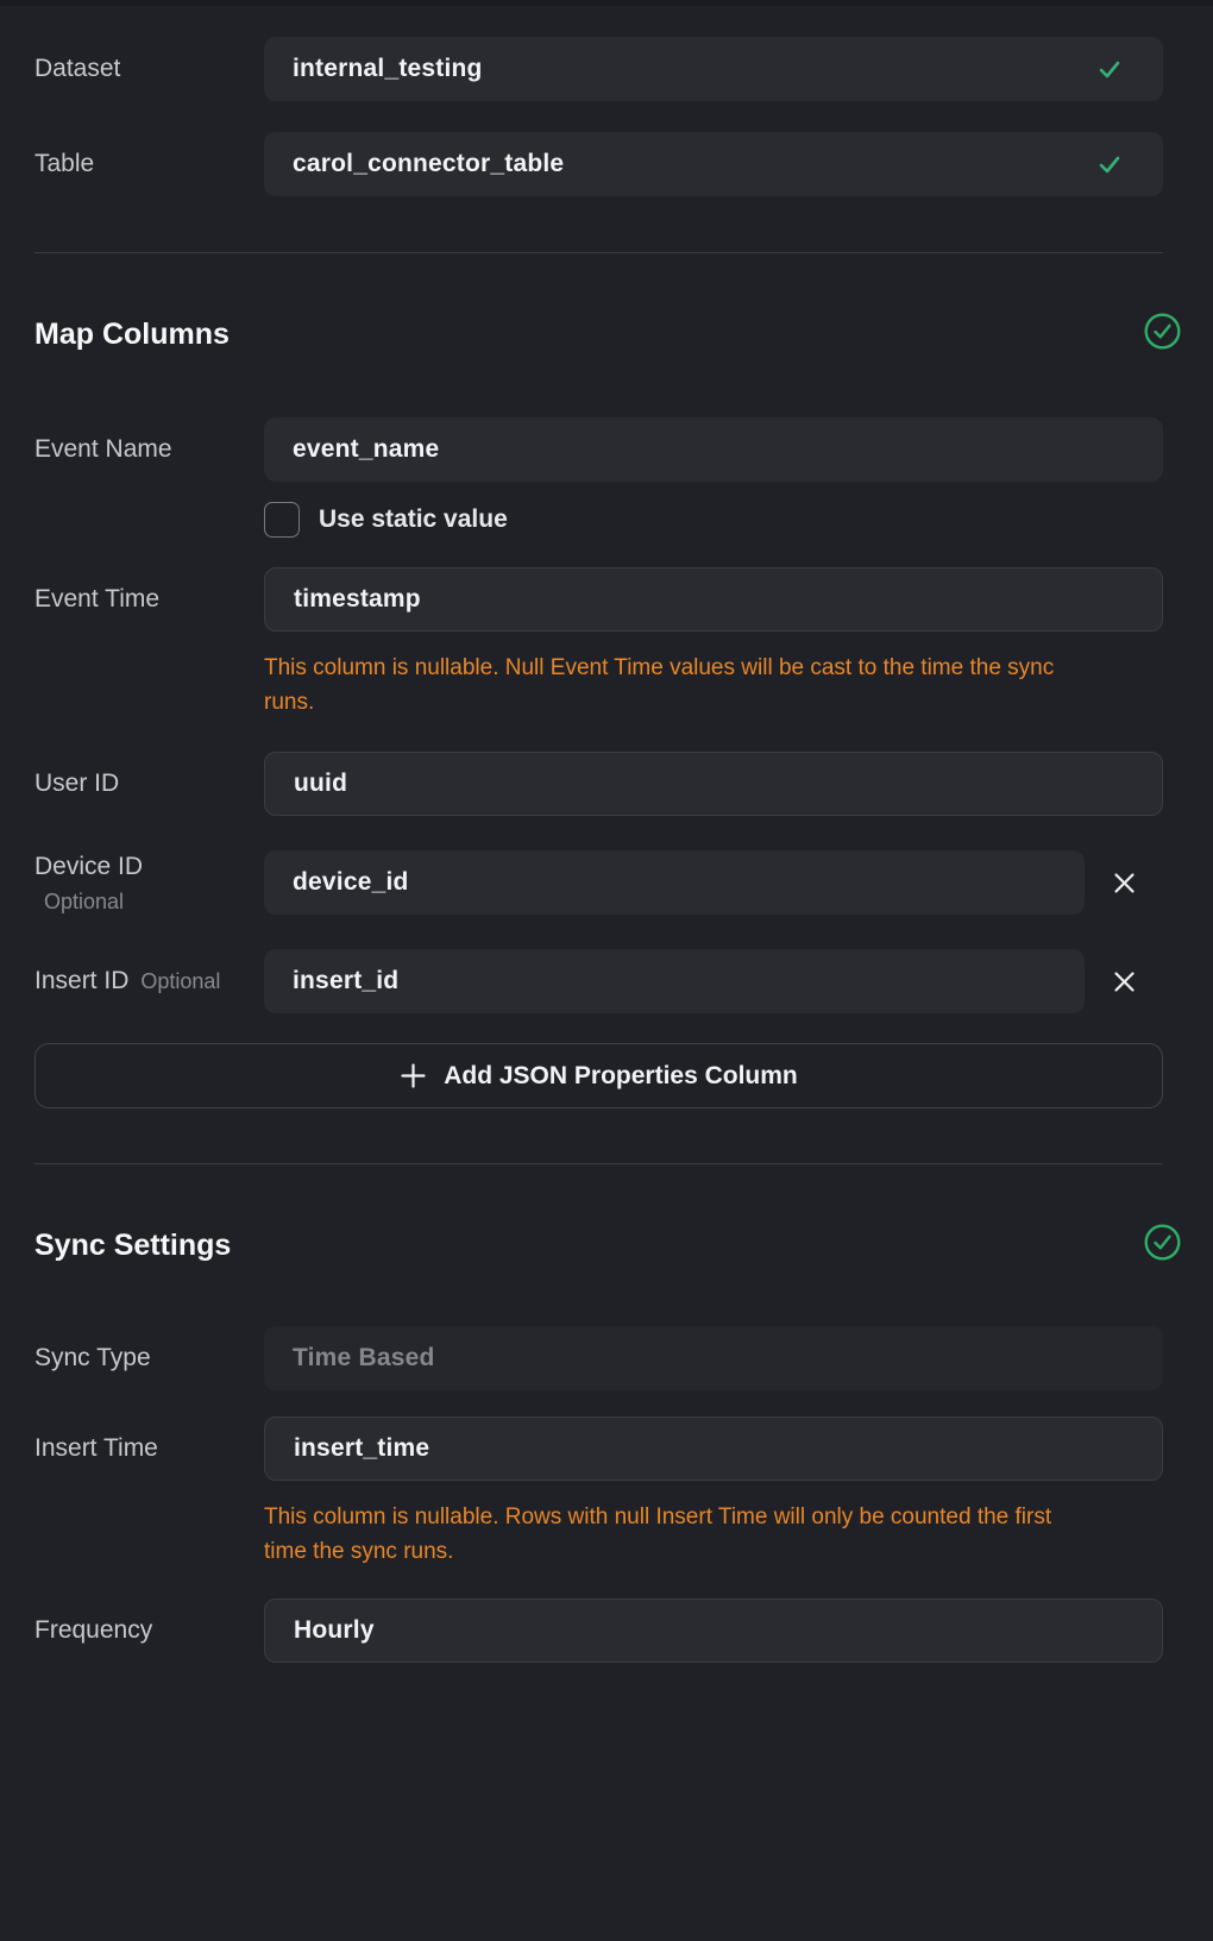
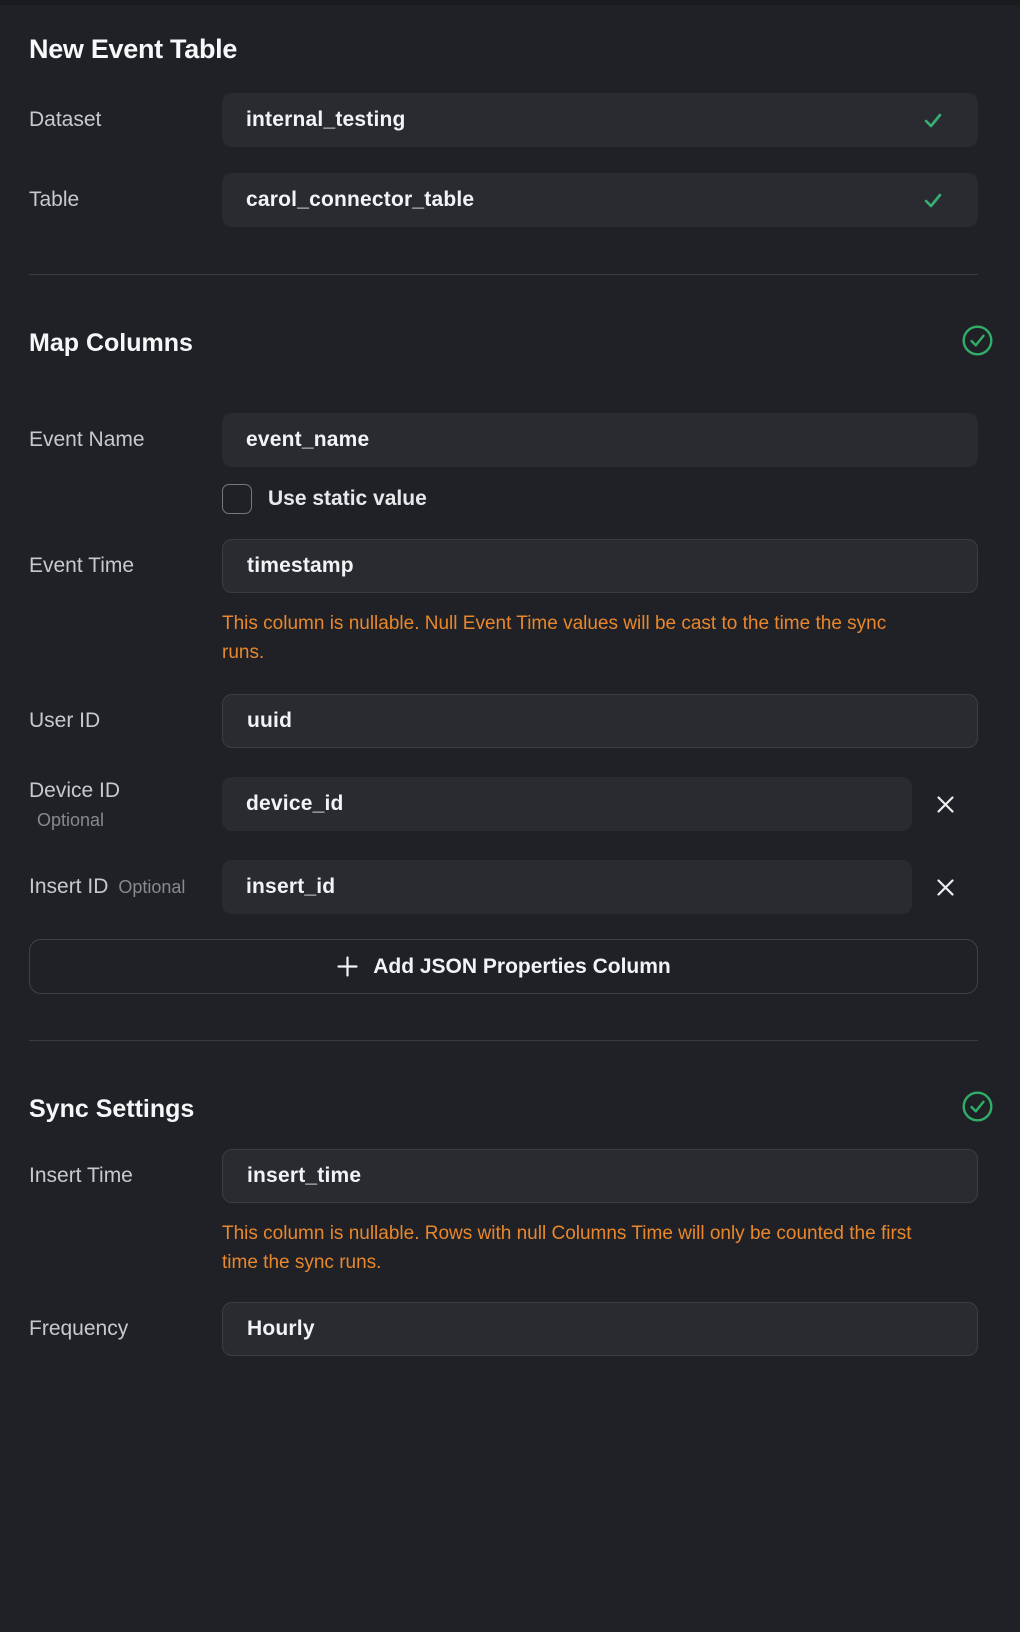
+ New Event Table
  Dataset
  internal_testing
  Table
  carol_connector_table
  Map Columns
  Event Name
  event_name
  Use static value
  Event Time
  timestamp
  This column is nullable. Null Event Time values will be cast to the time the sync runs.
  User ID
  uuid
  Device ID
  Optional
  device_id
  Insert ID
  Optional
  insert_id
  Add JSON Properties Column
  Sync Settings
- Sync Type
- Time Based
  Insert Time
  insert_time
- This column is nullable. Rows with null Insert Time will only be counted the first time the sync runs.
+ This column is nullable. Rows with null Columns Time will only be counted the first time the sync runs.
  Frequency
  Hourly
